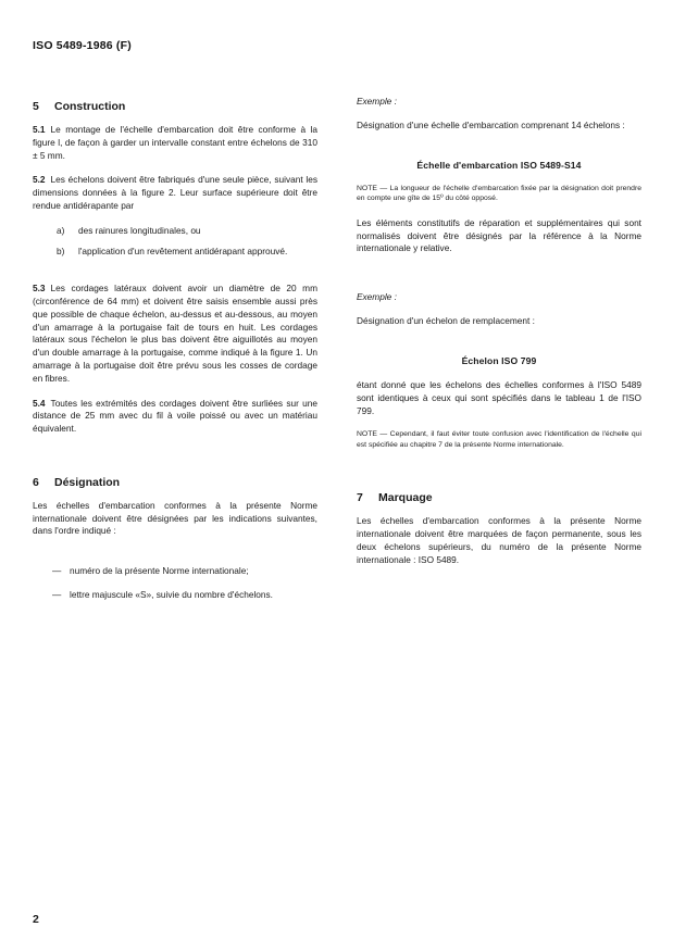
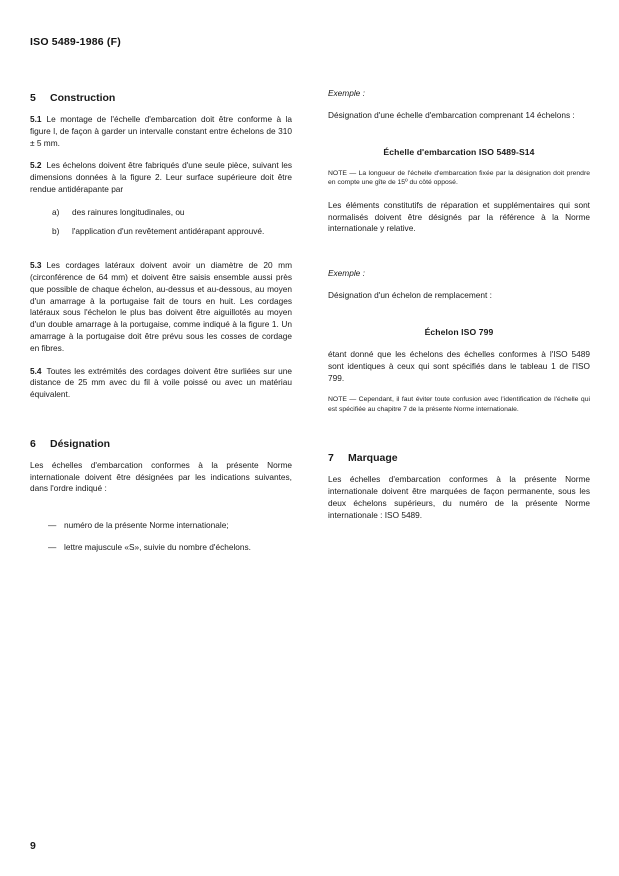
  ISO 5489-1986 (F)
  5
  Construction
  5.1 Le montage de l'échelle d'embarcation doit être conforme à la figure l, de façon à garder un intervalle constant entre échelons de 310 ± 5 mm.
  5.2 Les échelons doivent être fabriqués d'une seule pièce, suivant les dimensions données à la figure 2. Leur surface supérieure doit être rendue antidérapante par
  a)
  des rainures longitudinales, ou
  b)
  l'application d'un revêtement antidérapant approuvé.
  5.3 Les cordages latéraux doivent avoir un diamètre de 20 mm (circonférence de 64 mm) et doivent être saisis ensemble aussi près que possible de chaque échelon, au-dessus et au-dessous, au moyen d'un amarrage à la portugaise fait de tours en huit. Les cordages latéraux sous l'échelon le plus bas doivent être aiguillotés au moyen d'un double amarrage à la portugaise, comme indiqué à la figure 1. Un amarrage à la portugaise doit être prévu sous les cosses de cordage en fibres.
  5.4 Toutes les extrémités des cordages doivent être surliées sur une distance de 25 mm avec du fil à voile poissé ou avec un matériau équivalent.
  6
  Désignation
  Les échelles d'embarcation conformes à la présente Norme internationale doivent être désignées par les indications suivantes, dans l'ordre indiqué :
  —
  numéro de la présente Norme internationale;
  —
  lettre majuscule «S», suivie du nombre d'échelons.
  Exemple :
  Désignation d'une échelle d'embarcation comprenant 14 échelons :
  Échelle d'embarcation ISO 5489-S14
  Les éléments constitutifs de réparation et supplémentaires qui sont normalisés doivent être désignés par la référence à la Norme internationale y relative.
  Exemple :
  Désignation d'un échelon de remplacement :
  Échelon ISO 799
  étant donné que les échelons des échelles conformes à l'ISO 5489 sont identiques à ceux qui sont spécifiés dans le tableau 1 de l'ISO 799.
  7
  Marquage
  Les échelles d'embarcation conformes à la présente Norme internationale doivent être marquées de façon permanente, sous les deux échelons supérieurs, du numéro de la présente Norme internationale : ISO 5489.
- 2
+ 9
